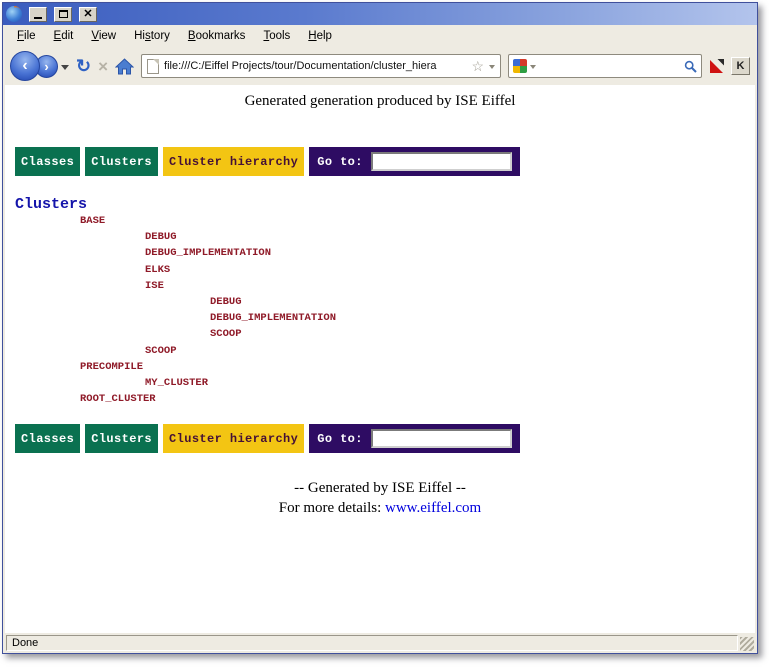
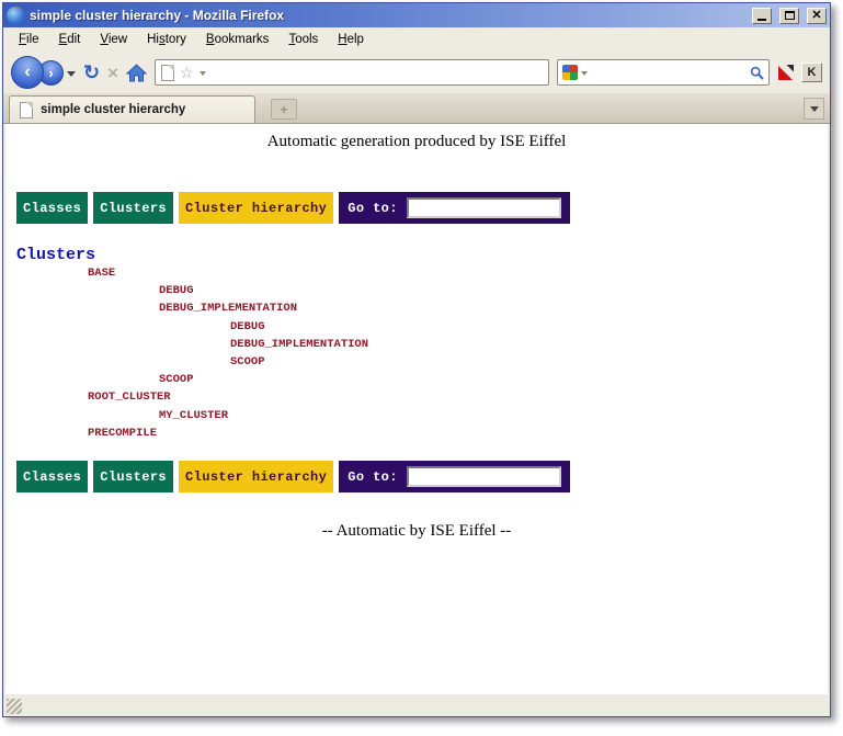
+ simple cluster hierarchy - Mozilla Firefox
  ✕
  File
  Edit
  View
  History
  Bookmarks
  Tools
  Help
  ‹
  ›
  ↻
  ×
- file:///C:/Eiffel Projects/tour/Documentation/cluster_hiera
  ☆
  K
+ simple cluster hierarchy
+ +
- Generated generation produced by ISE Eiffel
+ Automatic generation produced by ISE Eiffel
  Classes
  Clusters
  Cluster hierarchy
  Go to:
  Clusters
  BASE
  DEBUG
  DEBUG_IMPLEMENTATION
- ELKS
- ISE
  DEBUG
  DEBUG_IMPLEMENTATION
  SCOOP
  SCOOP
- PRECOMPILE
+ ROOT_CLUSTER
  MY_CLUSTER
- ROOT_CLUSTER
+ PRECOMPILE
  Classes
  Clusters
  Cluster hierarchy
  Go to:
- -- Generated by ISE Eiffel --
+ -- Automatic by ISE Eiffel --
- For more details: www.eiffel.com
- Done
